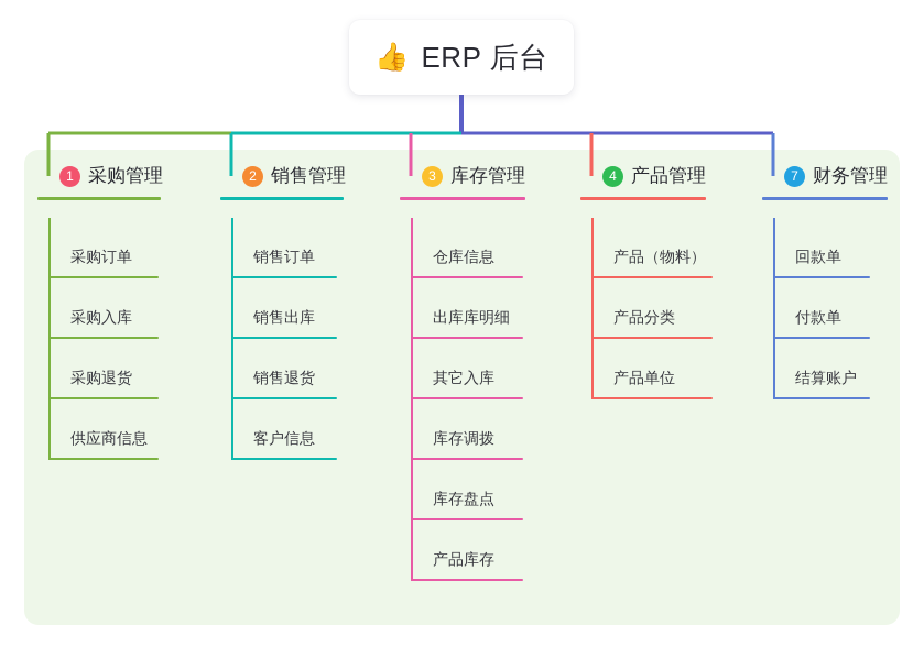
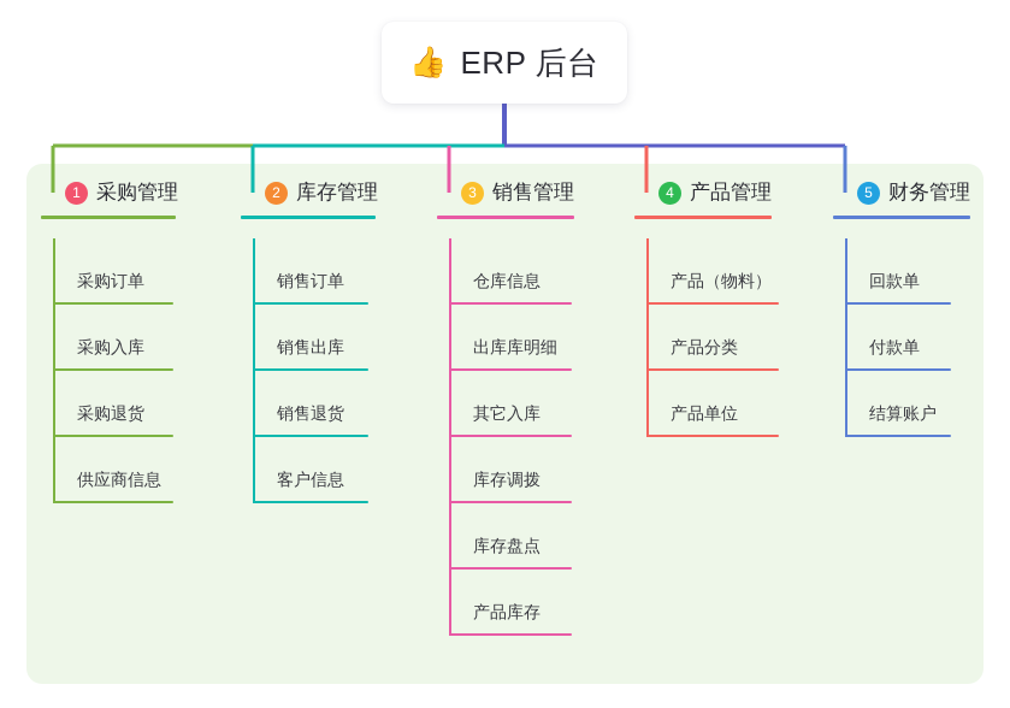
  👍
  ERP 后台
  1
  采购管理
  采购订单
  采购入库
  采购退货
  供应商信息
  2
- 销售管理
+ 库存管理
  销售订单
  销售出库
  销售退货
  客户信息
  3
- 库存管理
+ 销售管理
  仓库信息
  出库库明细
  其它入库
  库存调拨
  库存盘点
  产品库存
  4
  产品管理
  产品（物料）
  产品分类
  产品单位
- 7
+ 5
  财务管理
  回款单
  付款单
  结算账户
